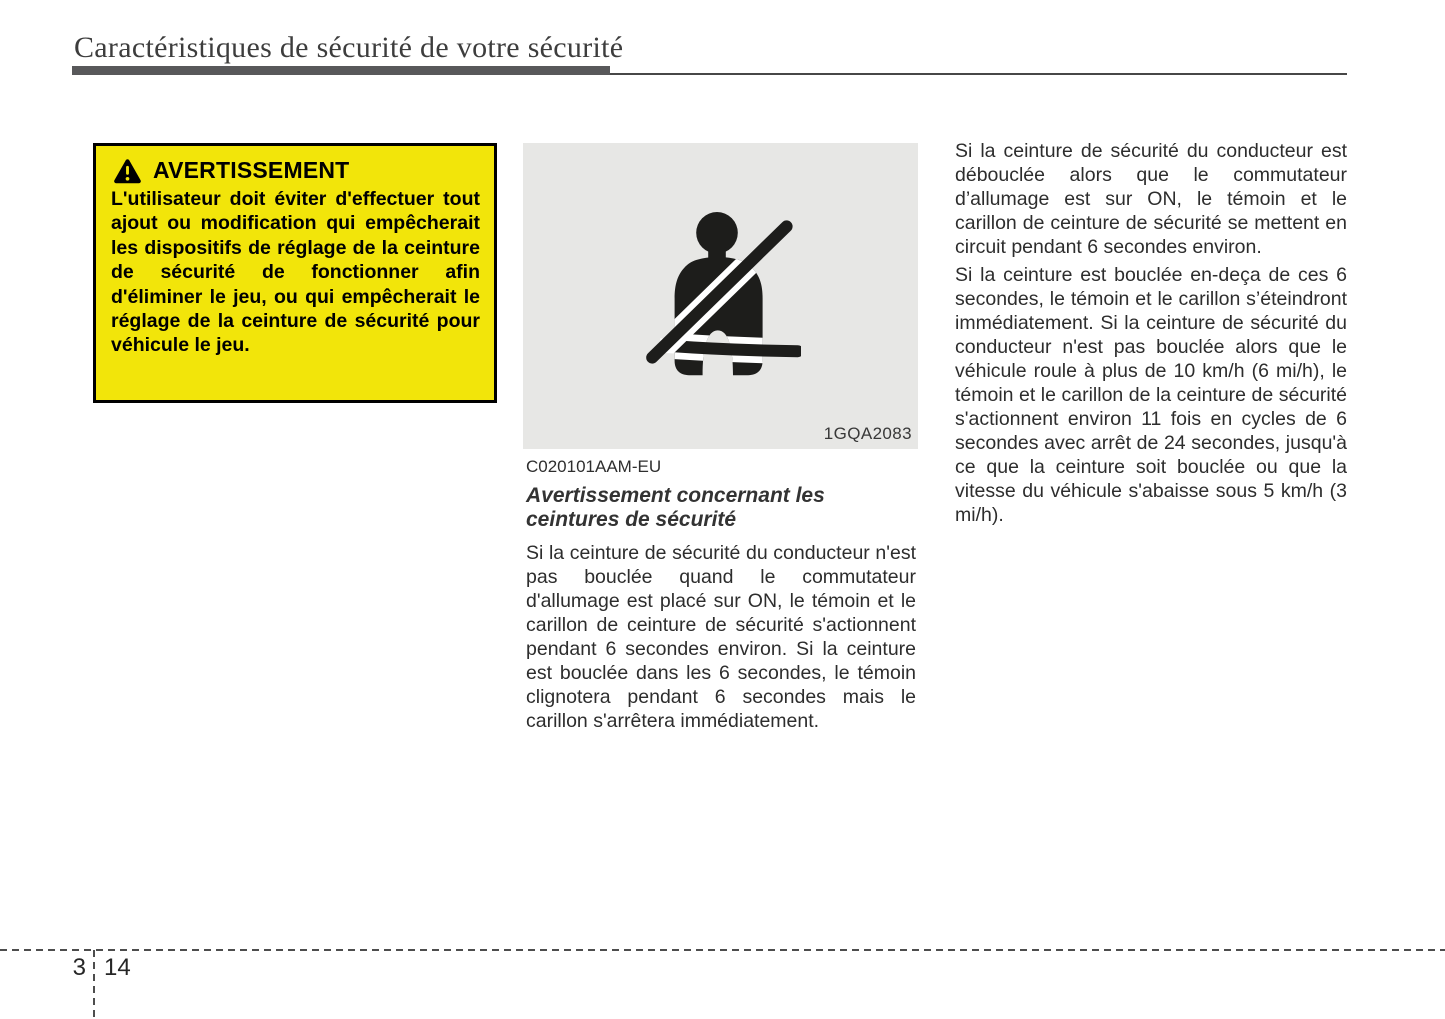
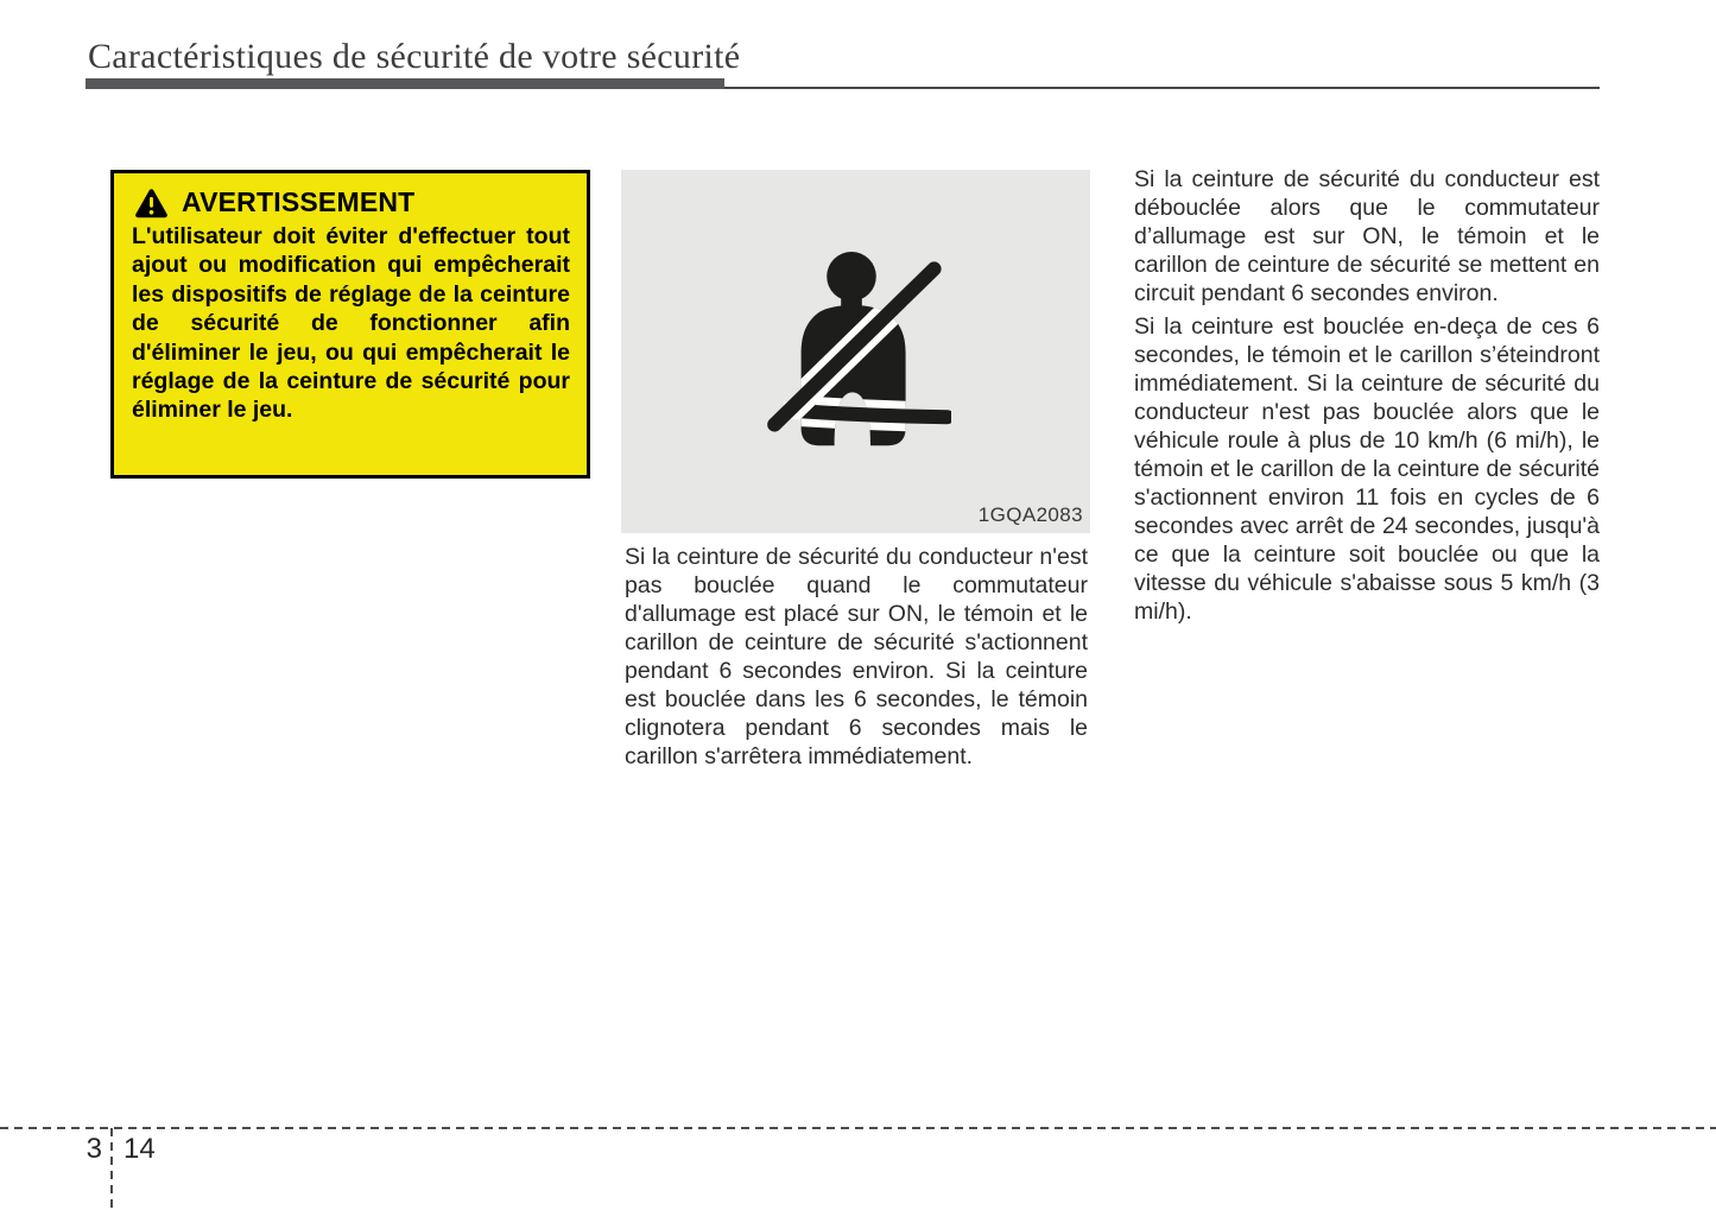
  Caractéristiques de sécurité de votre sécurité
  AVERTISSEMENT
- L'utilisateur doit éviter d'effectuer tout ajout ou modification qui empêcherait les dispositifs de réglage de la ceinture de sécurité de fonctionner afin d'éliminer le jeu, ou qui empêcherait le réglage de la ceinture de sécurité pour véhicule le jeu.
+ L'utilisateur doit éviter d'effectuer tout ajout ou modification qui empêcherait les dispositifs de réglage de la ceinture de sécurité de fonctionner afin d'éliminer le jeu, ou qui empêcherait le réglage de la ceinture de sécurité pour éliminer le jeu.
  1GQA2083
- C020101AAM-EU
- Avertissement concernant les ceintures de sécurité
  Si la ceinture de sécurité du conducteur n'est pas bouclée quand le commutateur d'allumage est placé sur ON, le témoin et le carillon de ceinture de sécurité s'actionnent pendant 6 secondes environ. Si la ceinture est bouclée dans les 6 secondes, le témoin clignotera pendant 6 secondes mais le carillon s'arrêtera immédiatement.
  Si la ceinture de sécurité du conducteur est débouclée alors que le commutateur d’allumage est sur ON, le témoin et le carillon de ceinture de sécurité se mettent en circuit pendant 6 secondes environ.
  Si la ceinture est bouclée en-deça de ces 6 secondes, le témoin et le carillon s’éteindront immédiatement. Si la ceinture de sécurité du conducteur n'est pas bouclée alors que le véhicule roule à plus de 10 km/h (6 mi/h), le témoin et le carillon de la ceinture de sécurité s'actionnent environ 11 fois en cycles de 6 secondes avec arrêt de 24 secondes, jusqu'à ce que la ceinture soit bouclée ou que la vitesse du véhicule s'abaisse sous 5 km/h (3 mi/h).
  3
  14
